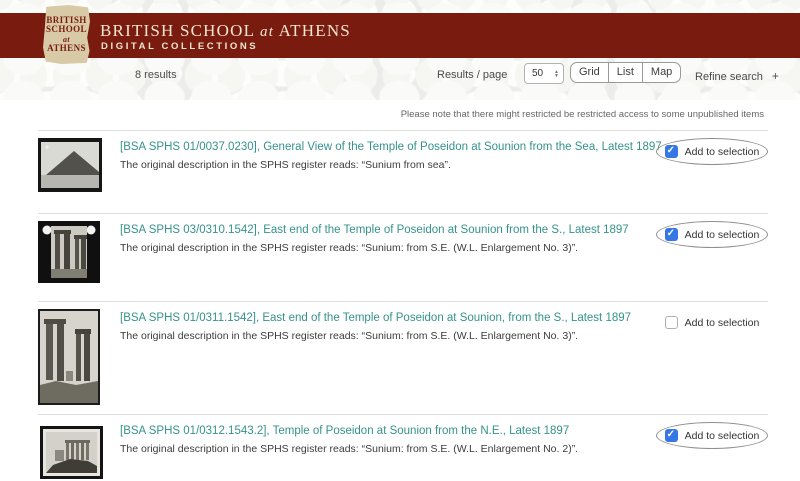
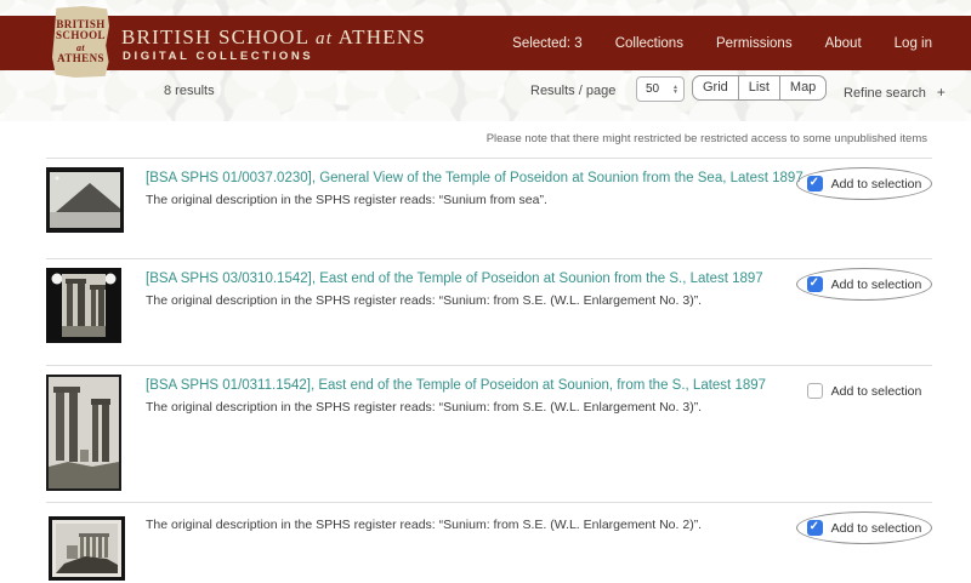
  BRITISH
  SCHOOL
  at
  ATHENS
  BRITISH SCHOOL at ATHENS
  DIGITAL COLLECTIONS
+ Selected: 3
+ Collections
+ Permissions
+ About
+ Log in
  8 results
  Results / page
  50
  Grid
  List
  Map
  Refine search +
  Please note that there might restricted be restricted access to some unpublished items
  [BSA SPHS 01/0037.0230], General View of the Temple of Poseidon at Sounion from the Sea, Latest 1897
  The original description in the SPHS register reads: “Sunium from sea”.
  Add to selection
  [BSA SPHS 03/0310.1542], East end of the Temple of Poseidon at Sounion from the S., Latest 1897
  The original description in the SPHS register reads: “Sunium: from S.E. (W.L. Enlargement No. 3)”.
  Add to selection
  [BSA SPHS 01/0311.1542], East end of the Temple of Poseidon at Sounion, from the S., Latest 1897
  The original description in the SPHS register reads: “Sunium: from S.E. (W.L. Enlargement No. 3)”.
  Add to selection
- [BSA SPHS 01/0312.1543.2], Temple of Poseidon at Sounion from the N.E., Latest 1897
  The original description in the SPHS register reads: “Sunium: from S.E. (W.L. Enlargement No. 2)”.
  Add to selection
